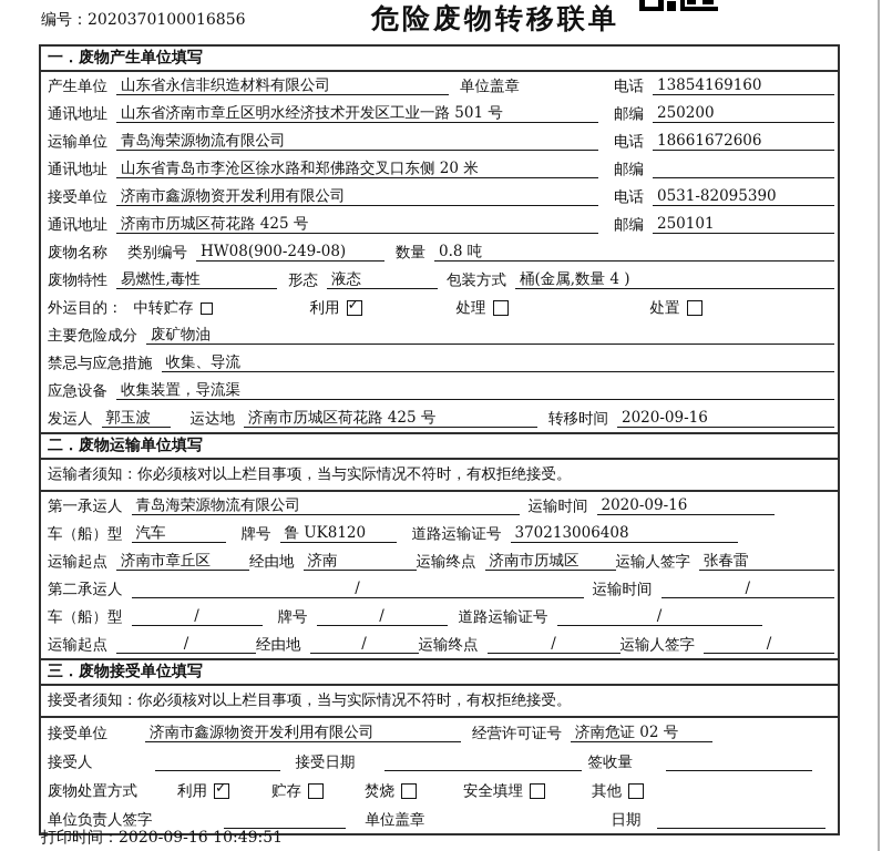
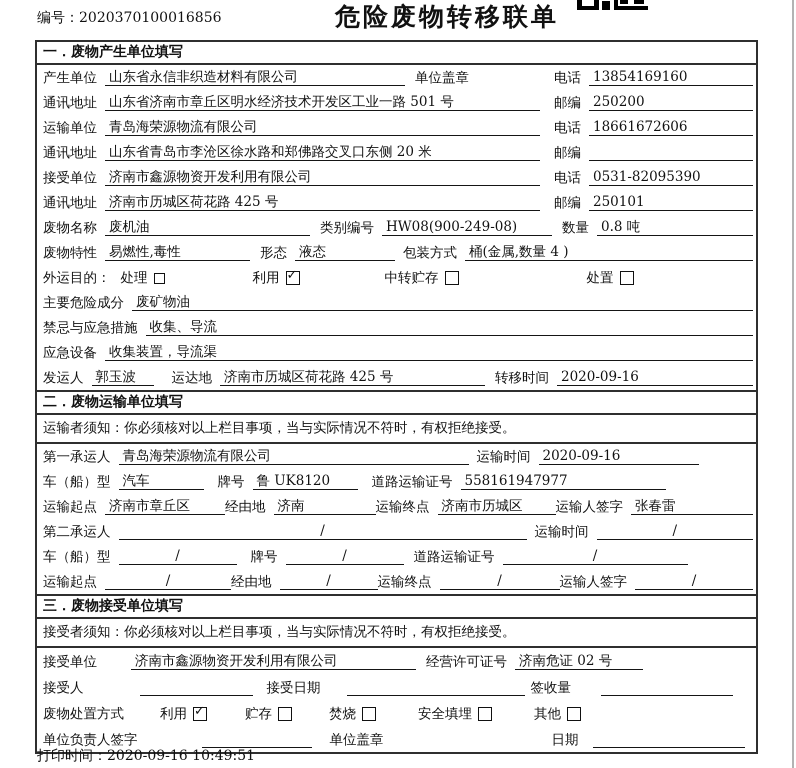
  编号：2020370100016856
  危险废物转移联单
  一．废物产生单位填写
  产生单位
  山东省永信非织造材料有限公司
  单位盖章
  电话
  13854169160
  通讯地址
  山东省济南市章丘区明水经济技术开发区工业一路 501 号
  邮编
  250200
  运输单位
  青岛海荣源物流有限公司
  电话
  18661672606
  通讯地址
  山东省青岛市李沧区徐水路和郑佛路交叉口东侧 20 米
  邮编
  接受单位
  济南市鑫源物资开发利用有限公司
  电话
  0531-82095390
  通讯地址
  济南市历城区荷花路 425 号
  邮编
  250101
  废物名称
+ 废机油
  类别编号
  HW08(900-249-08)
  数量
  0.8 吨
  废物特性
  易燃性,毒性
  形态
  液态
  包装方式
  桶(金属,数量 4 )
  外运目的：
- 中转贮存
+ 处理
  利用
  ✓
- 处理
+ 中转贮存
  处置
  主要危险成分
  废矿物油
  禁忌与应急措施
  收集、导流
  应急设备
  收集装置，导流渠
  发运人
  郭玉波
  运达地
  济南市历城区荷花路 425 号
  转移时间
  2020-09-16
  二．废物运输单位填写
  运输者须知：你必须核对以上栏目事项，当与实际情况不符时，有权拒绝接受。
  第一承运人
  青岛海荣源物流有限公司
  运输时间
  2020-09-16
  车（船）型
  汽车
  牌号
  鲁 UK8120
  道路运输证号
- 370213006408
+ 558161947977
  运输起点
  济南市章丘区
  经由地
  济南
  运输终点
  济南市历城区
  运输人签字
  张春雷
  第二承运人
  /
  运输时间
  /
  车（船）型
  /
  牌号
  /
  道路运输证号
  /
  运输起点
  /
  经由地
  /
  运输终点
  /
  运输人签字
  /
  三．废物接受单位填写
  接受者须知：你必须核对以上栏目事项，当与实际情况不符时，有权拒绝接受。
  接受单位
  济南市鑫源物资开发利用有限公司
  经营许可证号
  济南危证 02 号
  接受人
  接受日期
  签收量
  废物处置方式
  利用
  ✓
  贮存
  焚烧
  安全填埋
  其他
  单位负责人签字
  单位盖章
  日期
  打印时间：2020-09-16 10:49:51
